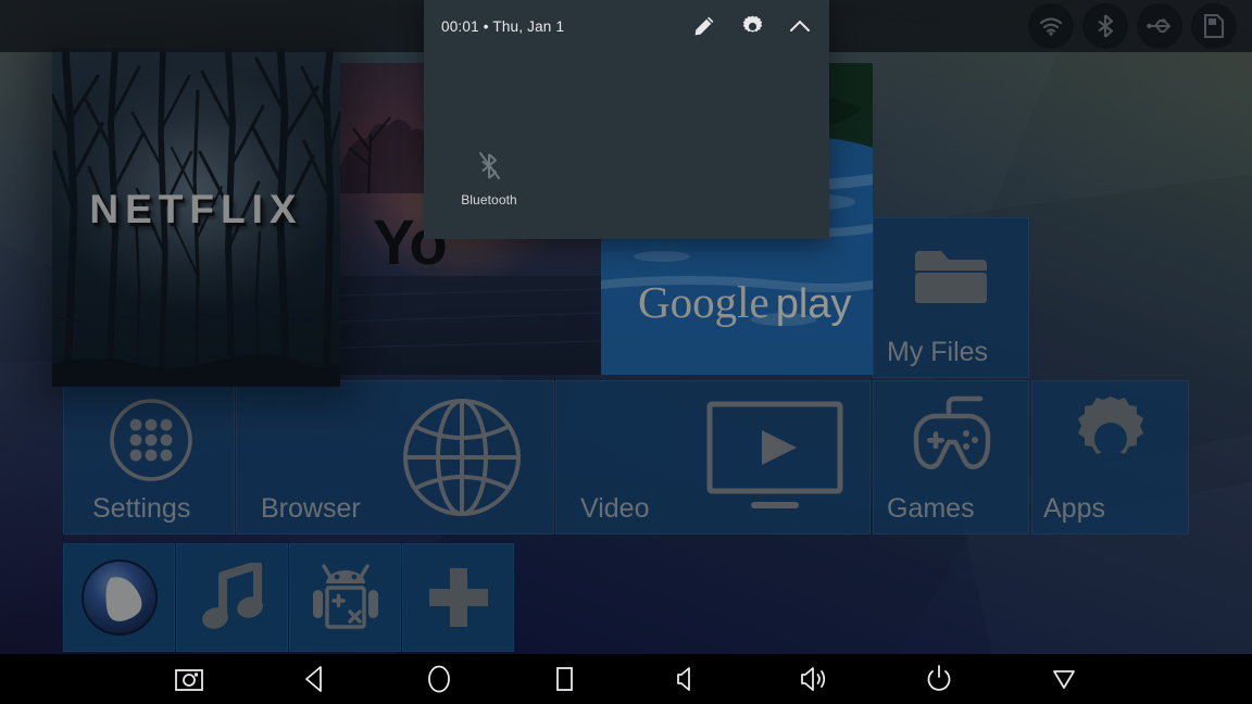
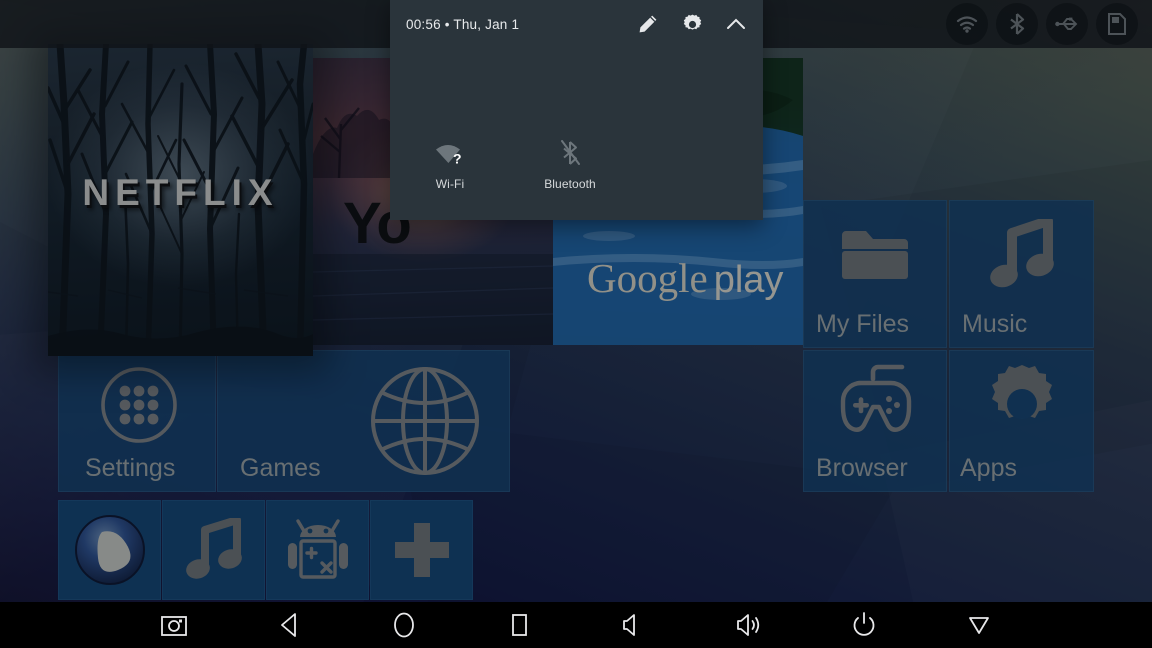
  NETFLIX
  Yo
  Google play
  My Files
+ Music
  Settings
- Browser
+ Games
- Video
- Games
+ Browser
  Apps
- 00:01 • Thu, Jan 1
+ 00:56 • Thu, Jan 1
+ ?
+ Wi-Fi
  Bluetooth
